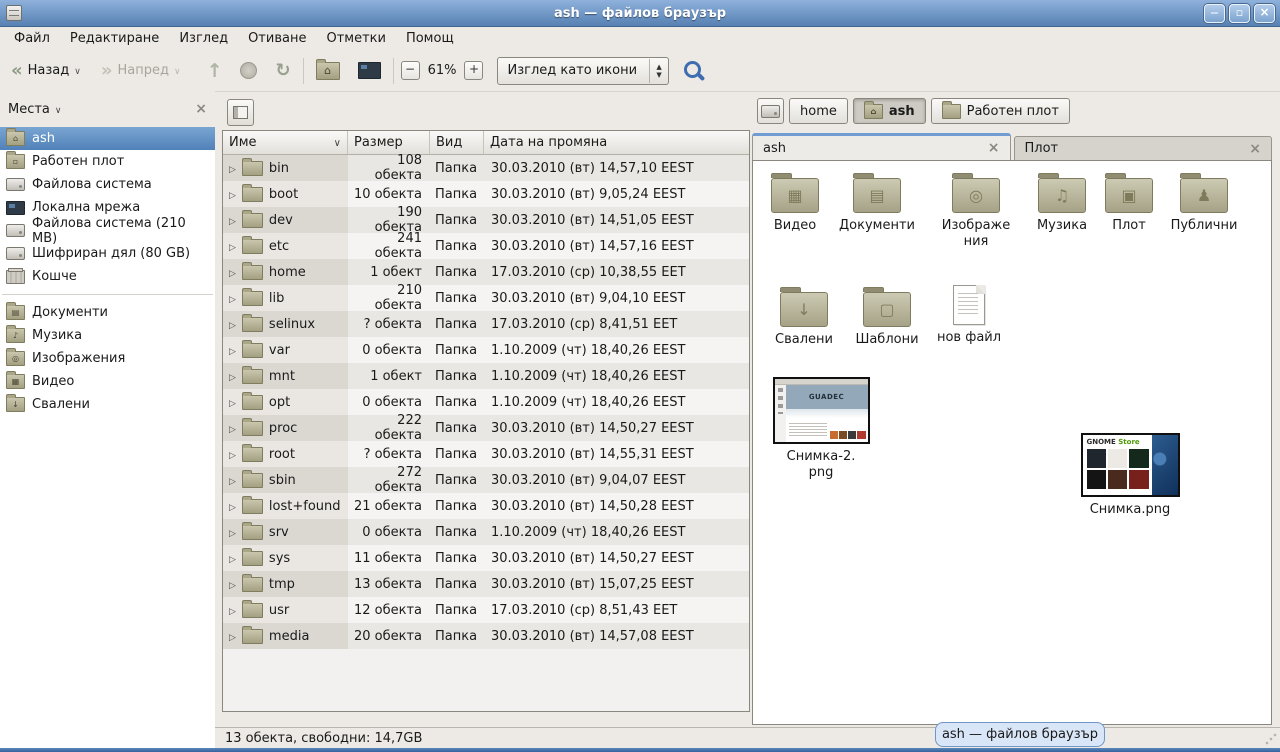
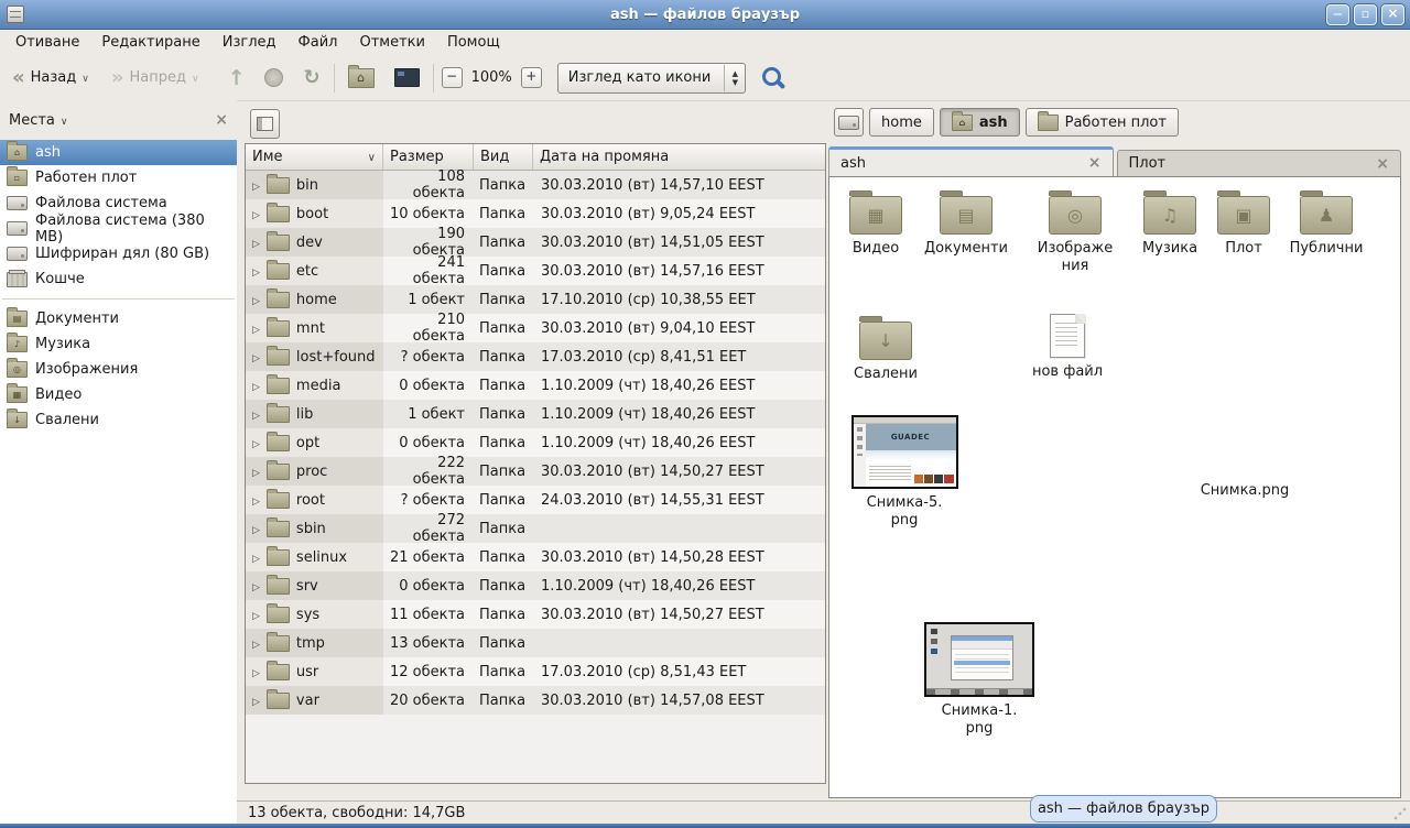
  ash — файлов браузър
- Файл
+ Отиване
  Редактиране
  Изглед
- Отиване
+ Файл
  Отметки
  Помощ
  Назад
  Напред
  ⌂
  −
- 61%
+ 100%
  +
  Изглед като икони
  Места
  ⌂
  ash
  ▫
  Работен плот
  Файлова система
- Локална мрежа
- Файлова система (210 MB)
+ Файлова система (380 MB)
  Шифриран дял (80 GB)
  Кошче
  ▤
  Документи
  ♪
  Музика
  ◎
  Изображения
  ▦
  Видео
  ↓
  Свалени
  Име
  Размер
  Вид
  Дата на промяна
  bin
  108 обекта
  Папка
  30.03.2010 (вт) 14,57,10 EEST
  boot
  10 обекта
  Папка
  30.03.2010 (вт) 9,05,24 EEST
  dev
  190 обекта
  Папка
  30.03.2010 (вт) 14,51,05 EEST
  etc
  241 обекта
  Папка
  30.03.2010 (вт) 14,57,16 EEST
  home
  1 обект
  Папка
- 17.03.2010 (ср) 10,38,55 EET
+ 17.10.2010 (ср) 10,38,55 EET
- lib
+ mnt
  210 обекта
  Папка
  30.03.2010 (вт) 9,04,10 EEST
- selinux
+ lost+found
  ? обекта
  Папка
  17.03.2010 (ср) 8,41,51 EET
- var
+ media
  0 обекта
  Папка
  1.10.2009 (чт) 18,40,26 EEST
- mnt
+ lib
  1 обект
  Папка
  1.10.2009 (чт) 18,40,26 EEST
  opt
  0 обекта
  Папка
  1.10.2009 (чт) 18,40,26 EEST
  proc
  222 обекта
  Папка
  30.03.2010 (вт) 14,50,27 EEST
  root
  ? обекта
  Папка
- 30.03.2010 (вт) 14,55,31 EEST
+ 24.03.2010 (вт) 14,55,31 EEST
  sbin
  272 обекта
  Папка
- 30.03.2010 (вт) 9,04,07 EEST
- lost+found
+ selinux
  21 обекта
  Папка
  30.03.2010 (вт) 14,50,28 EEST
  srv
  0 обекта
  Папка
  1.10.2009 (чт) 18,40,26 EEST
  sys
  11 обекта
  Папка
  30.03.2010 (вт) 14,50,27 EEST
  tmp
  13 обекта
  Папка
- 30.03.2010 (вт) 15,07,25 EEST
  usr
  12 обекта
  Папка
  17.03.2010 (ср) 8,51,43 EET
- media
+ var
  20 обекта
  Папка
  30.03.2010 (вт) 14,57,08 EEST
  home
  ⌂
  ash
  Работен плот
  ash
  Плот
  ▦
  Видео
  ▤
  Документи
  ◎
  Изображения
  ♫
  Музика
  ▣
  Плот
  ♟
  Публични
  ↓
  Свалени
- ▢
- Шаблони
  нов файл
  GUADEC
- Снимка-2.png
+ Снимка-5.png
- GNOME Store
  Снимка.png
+ Снимка-1.png
  13 обекта, свободни: 14,7GB
  ash — файлов браузър
